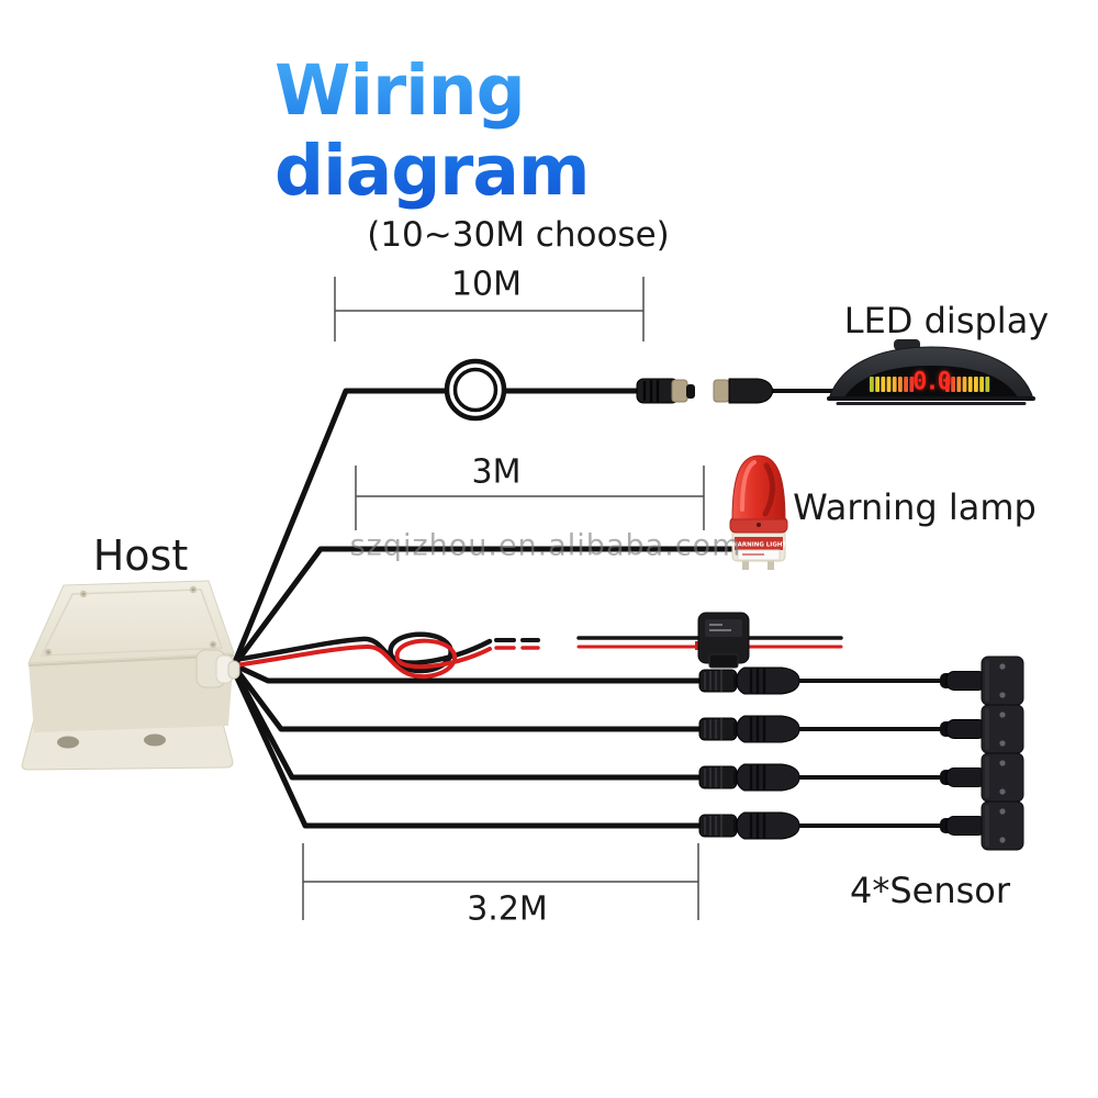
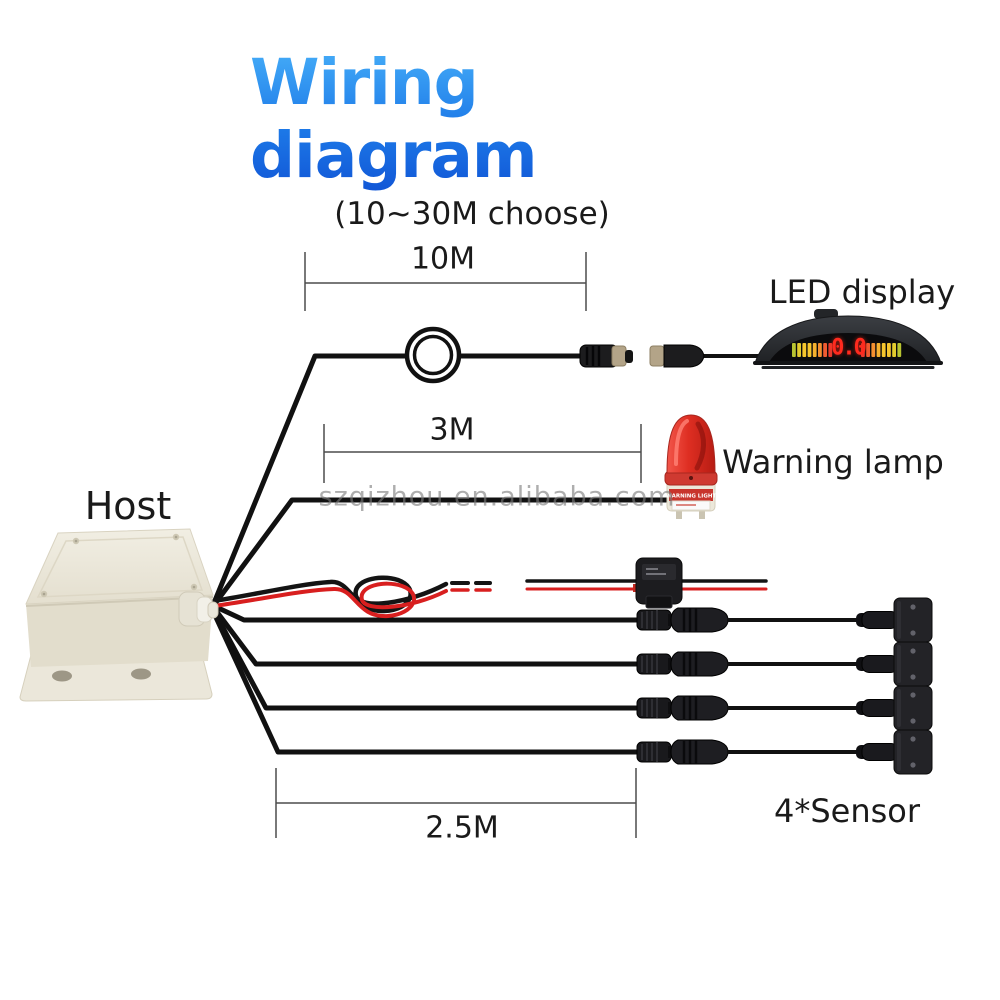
  Wiring diagram
  (10~30M choose)
  10M
  3M
- 3.2M
+ 2.5M
  Host
  LED display
  Warning lamp
  4*Sensor
  szqizhou.en.alibaba.com
  0.0
